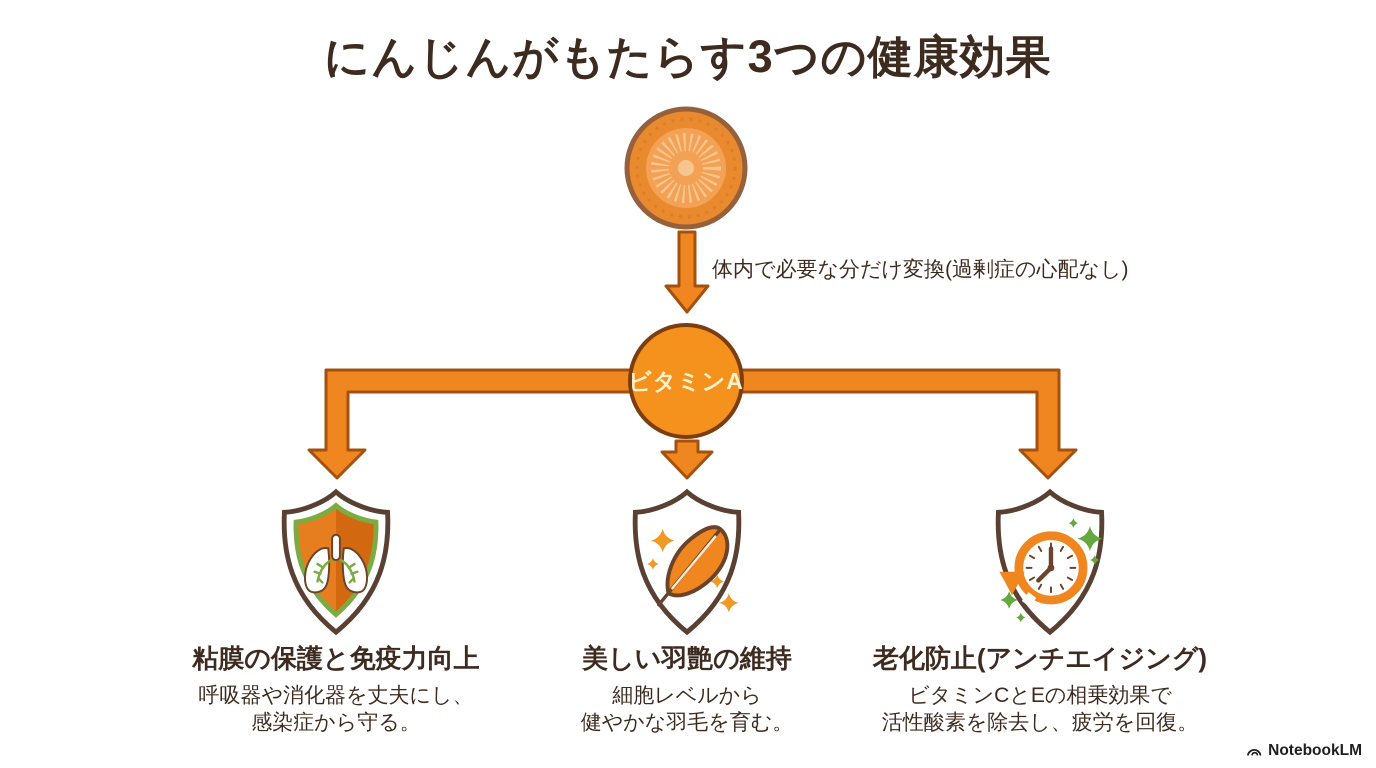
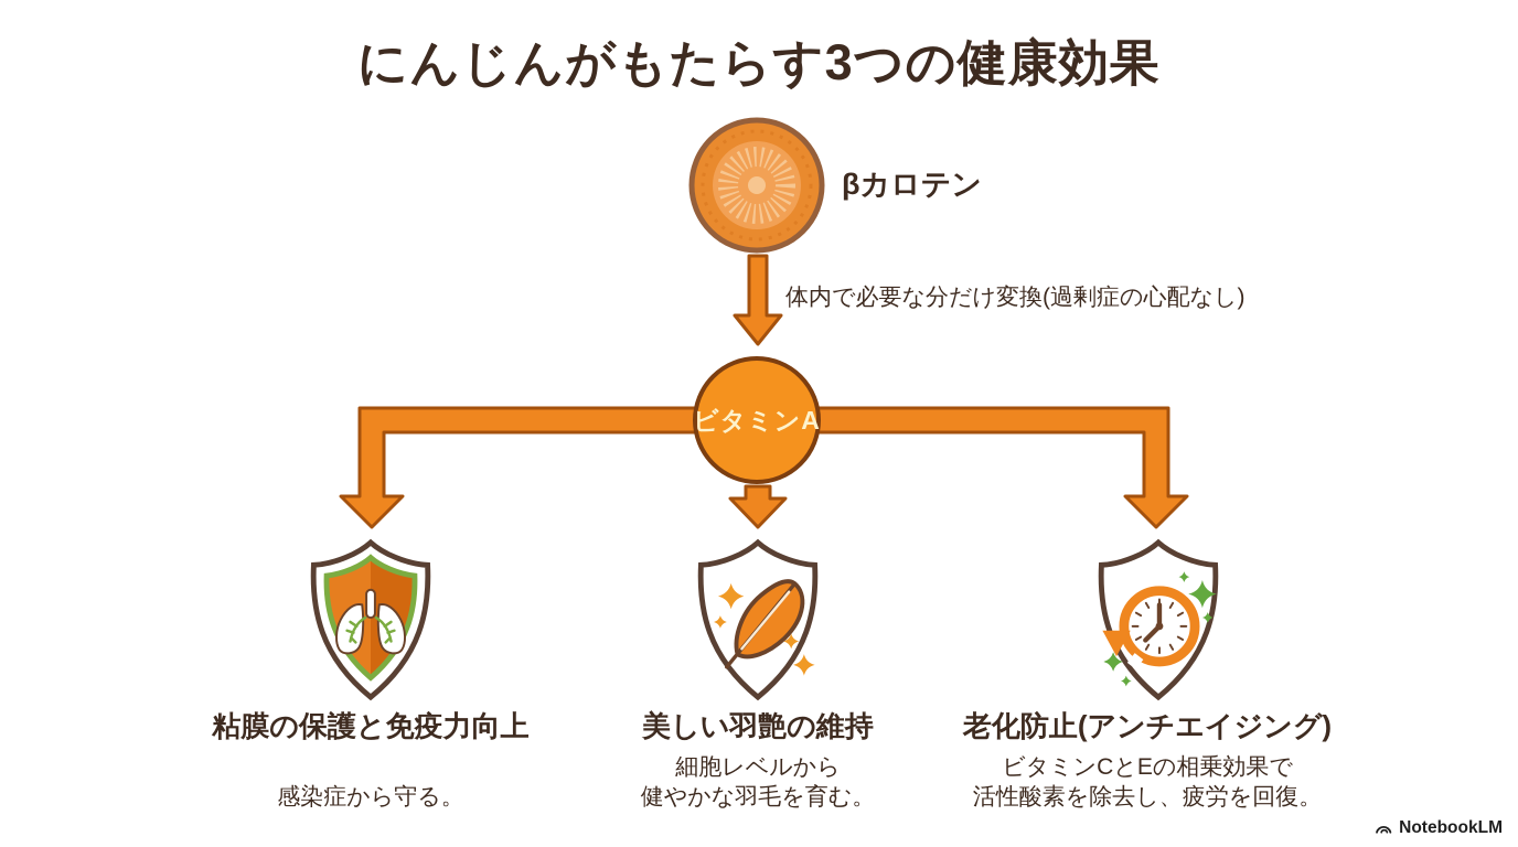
  にんじんがもたらす3つの健康効果
+ βカロテン
  体内で必要な分だけ変換(過剰症の心配なし)
  ビタミンA
  粘膜の保護と免疫力向上
- 呼吸器や消化器を丈夫にし、
  感染症から守る。
  美しい羽艶の維持
  細胞レベルから
  健やかな羽毛を育む。
  老化防止(アンチエイジング)
  ビタミンCとEの相乗効果で
  活性酸素を除去し、疲労を回復。
  NotebookLM
